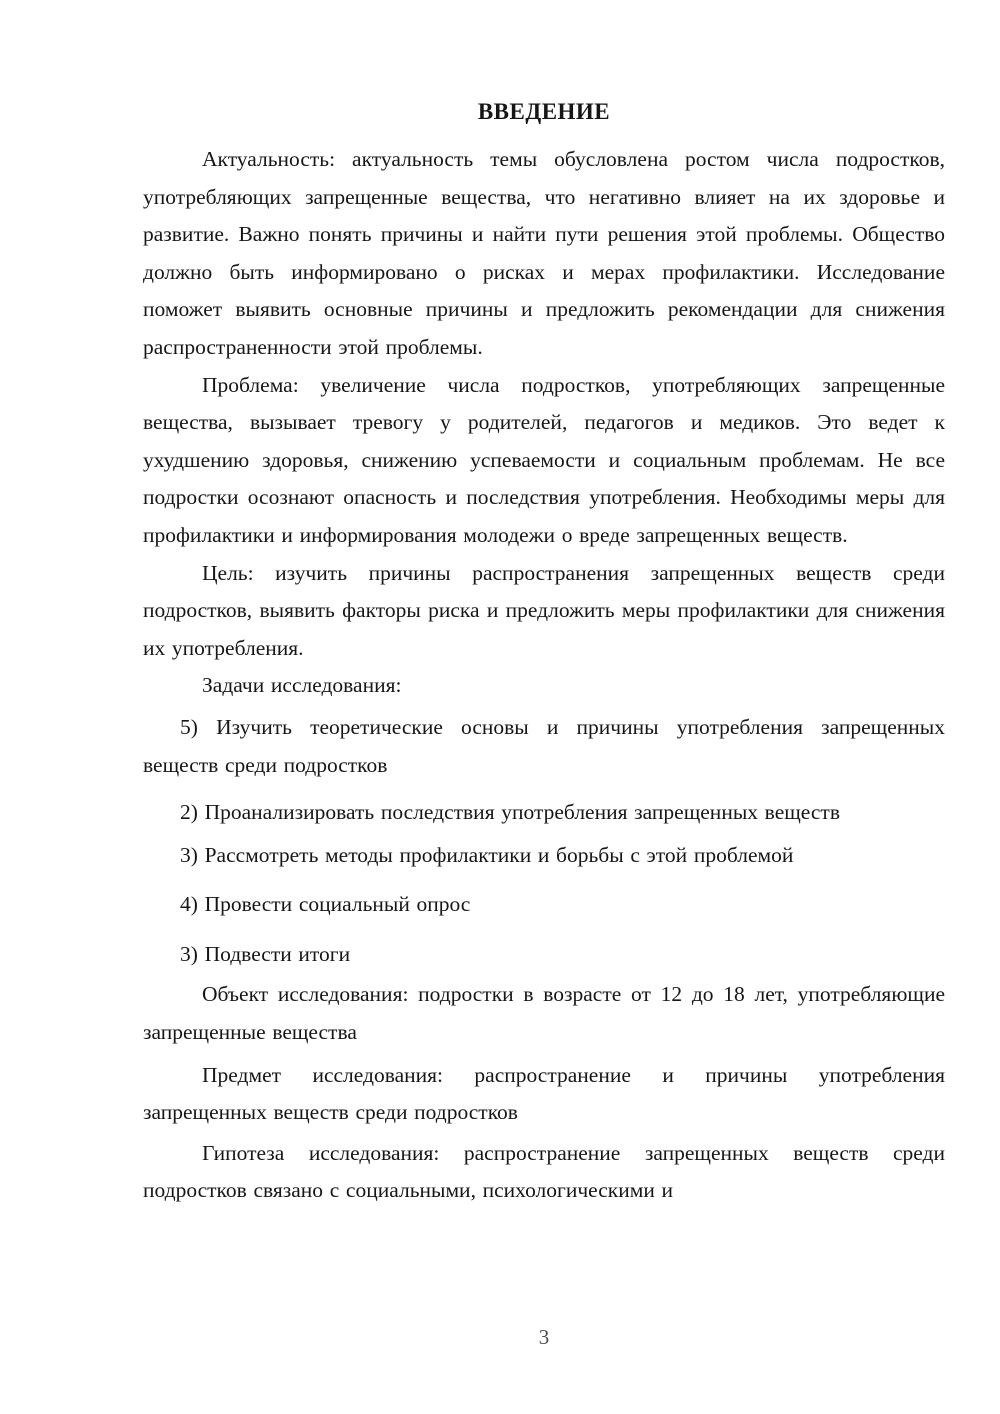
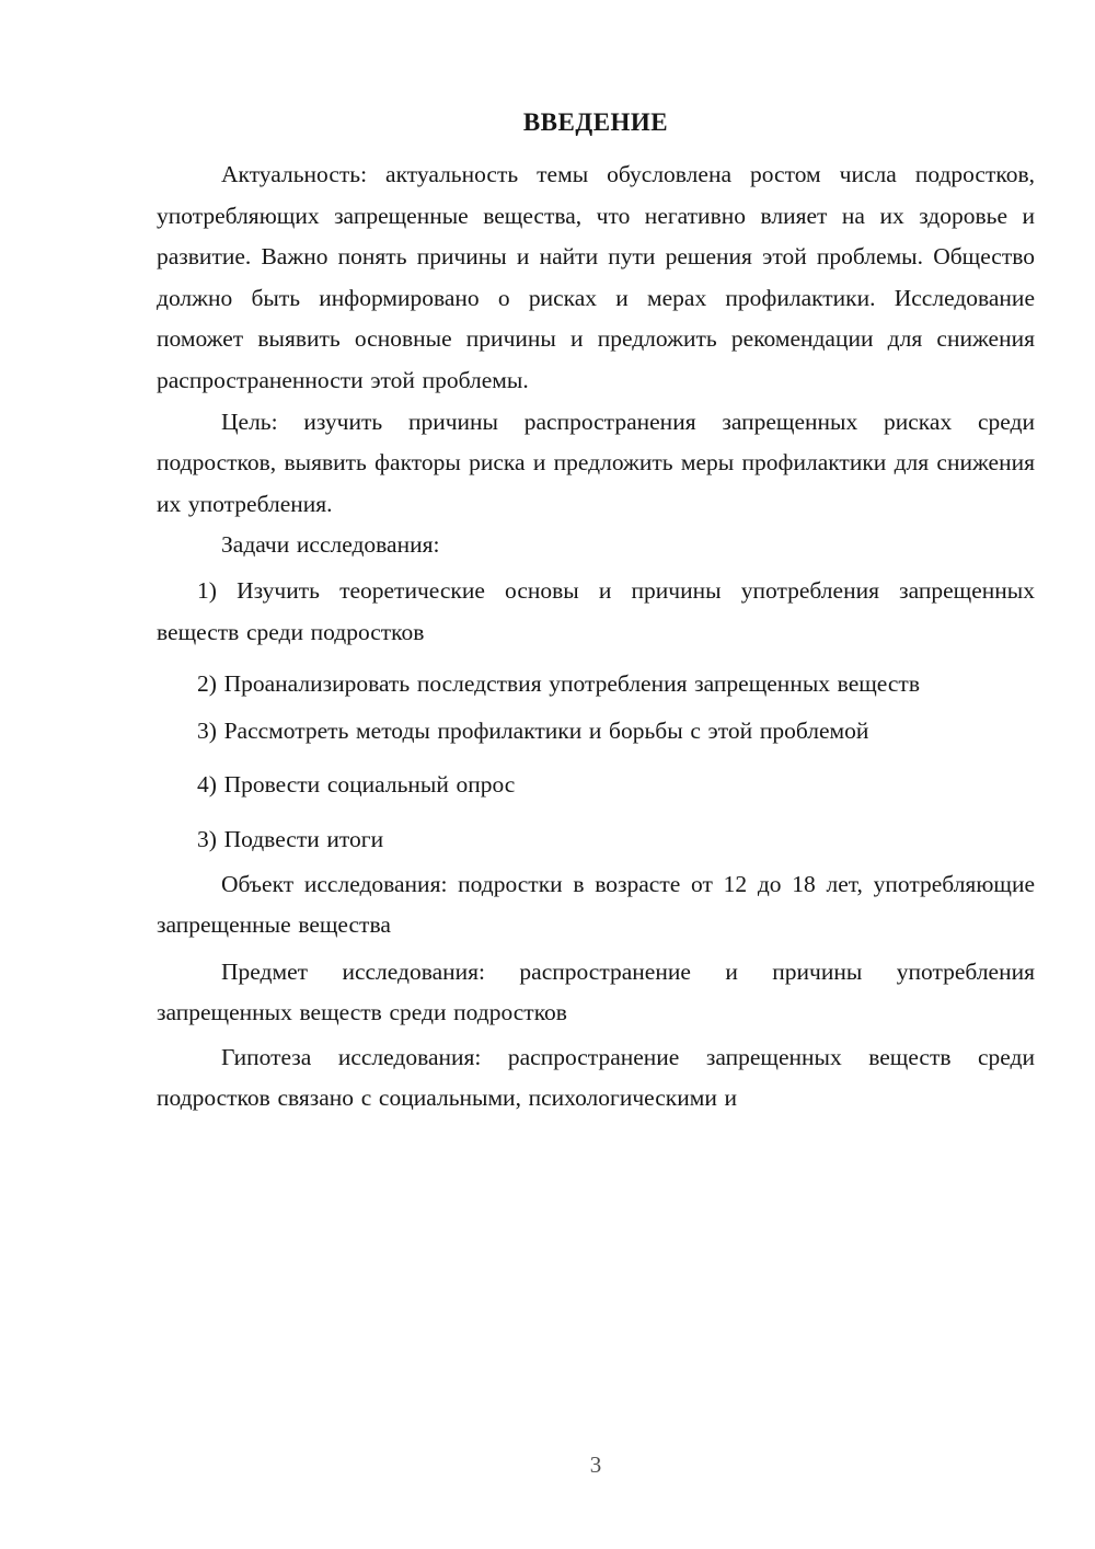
  ВВЕДЕНИЕ
  Актуальность: актуальность темы обусловлена ростом числа подростков, употребляющих запрещенные вещества, что негативно влияет на их здоровье и развитие. Важно понять причины и найти пути решения этой проблемы. Общество должно быть информировано о рисках и мерах профилактики. Исследование поможет выявить основные причины и предложить рекомендации для снижения распространенности этой проблемы.
- Проблема: увеличение числа подростков, употребляющих запрещенные вещества, вызывает тревогу у родителей, педагогов и медиков. Это ведет к ухудшению здоровья, снижению успеваемости и социальным проблемам. Не все подростки осознают опасность и последствия употребления. Необходимы меры для профилактики и информирования молодежи о вреде запрещенных веществ.
- Цель: изучить причины распространения запрещенных веществ среди подростков, выявить факторы риска и предложить меры профилактики для снижения их употребления.
+ Цель: изучить причины распространения запрещенных рисках среди подростков, выявить факторы риска и предложить меры профилактики для снижения их употребления.
  Задачи исследования:
- 5) Изучить теоретические основы и причины употребления запрещенных веществ среди подростков
+ 1) Изучить теоретические основы и причины употребления запрещенных веществ среди подростков
  2) Проанализировать последствия употребления запрещенных веществ
  3) Рассмотреть методы профилактики и борьбы с этой проблемой
  4) Провести социальный опрос
  3) Подвести итоги
  Объект исследования: подростки в возрасте от 12 до 18 лет, употребляющие запрещенные вещества
  Предмет исследования: распространение и причины употребления запрещенных веществ среди подростков
  Гипотеза исследования: распространение запрещенных веществ среди подростков связано с социальными, психологическими и
  3
